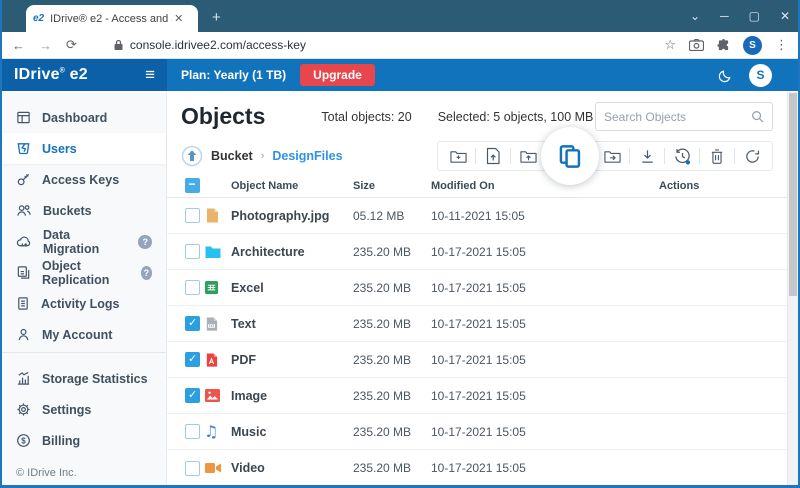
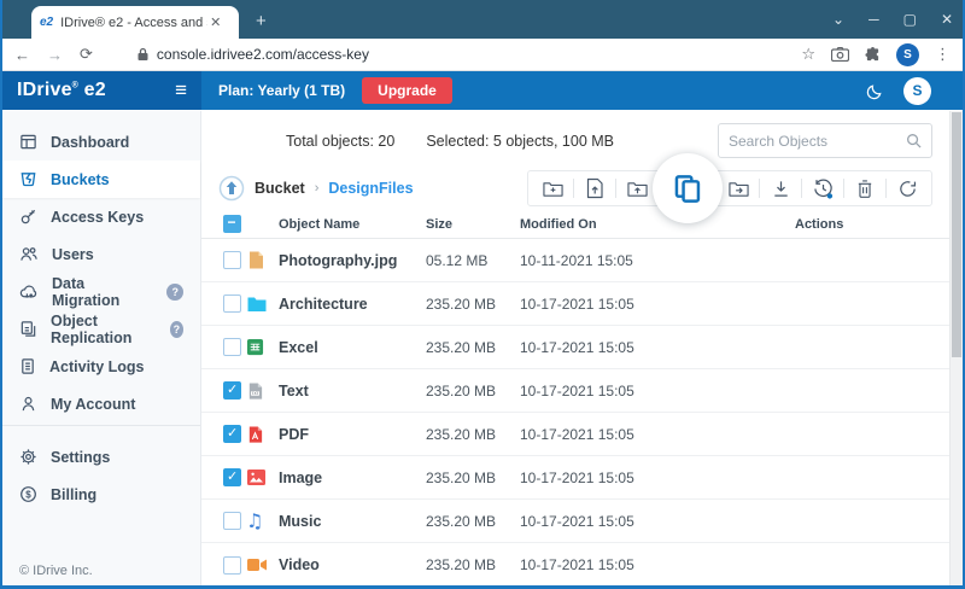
  e2
  IDrive® e2 - Access and
  ✕
  +
  ⌄
  ─
  ▢
  ✕
  ←
  →
  ⟳
  console.idrivee2.com/access-key
  ☆
  S
  ⋮
  IDrive e2
  ≡
  Plan: Yearly (1 TB)
  Upgrade
  S
  Dashboard
- Users
+ Buckets
  Access Keys
- Buckets
+ Users
  Data Migration
  ?
  Object Replication
  ?
  Activity Logs
  My Account
- Storage Statistics
  Settings
  $
  Billing
  © IDrive Inc.
- Objects
  Total objects: 20
  Selected: 5 objects, 100 MB
  Search Objects
  Bucket
  ›
  DesignFiles
  Object Name
  Size
  Modified On
  Actions
  Photography.jpg
  05.12 MB
  10-11-2021 15:05
  Architecture
  235.20 MB
  10-17-2021 15:05
  Excel
  235.20 MB
  10-17-2021 15:05
  Text
  235.20 MB
  10-17-2021 15:05
  PDF
  235.20 MB
  10-17-2021 15:05
  Image
  235.20 MB
  10-17-2021 15:05
  ♫
  Music
  235.20 MB
  10-17-2021 15:05
  Video
  235.20 MB
  10-17-2021 15:05
